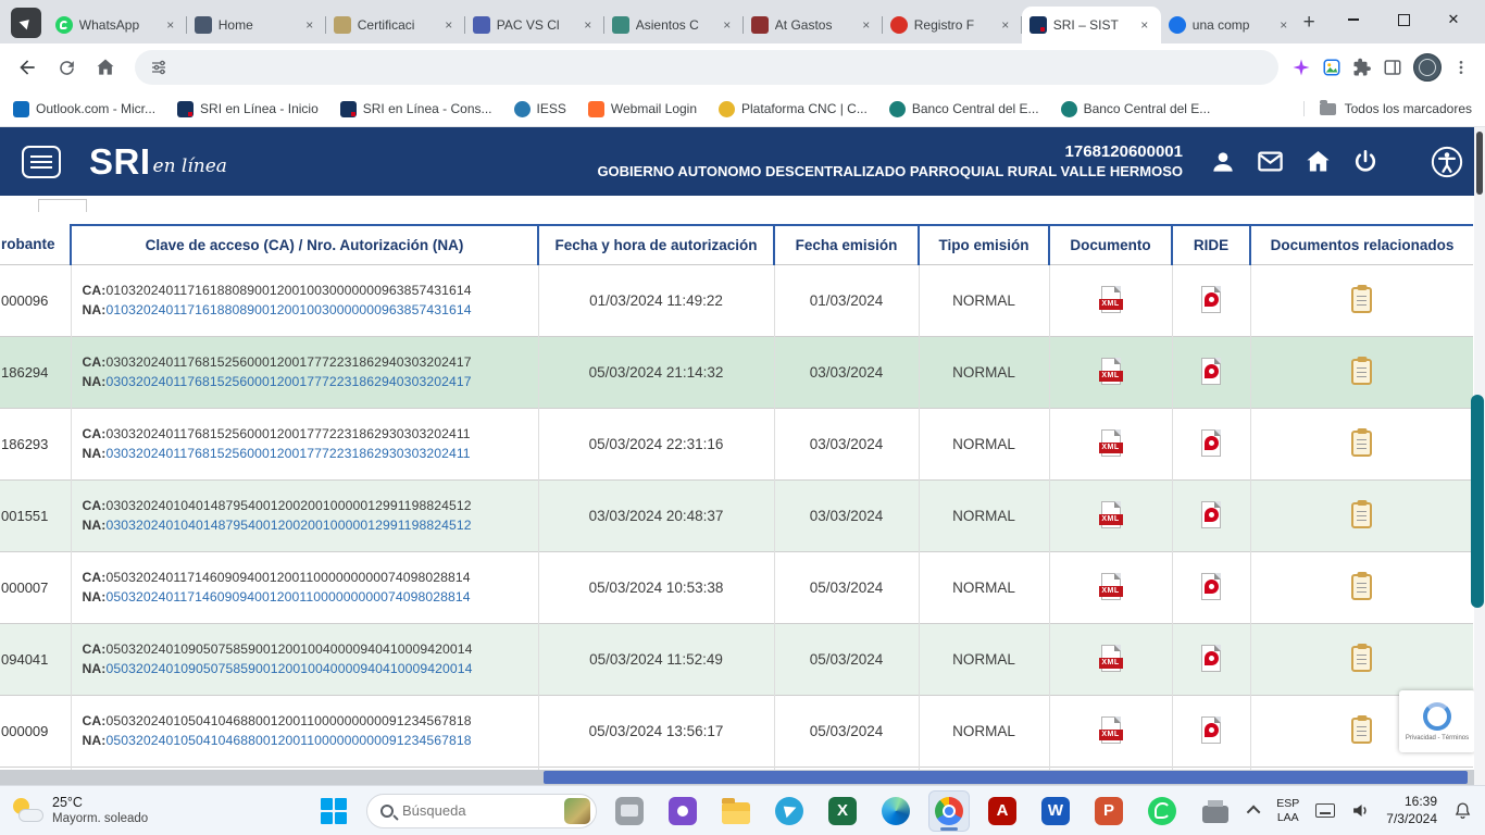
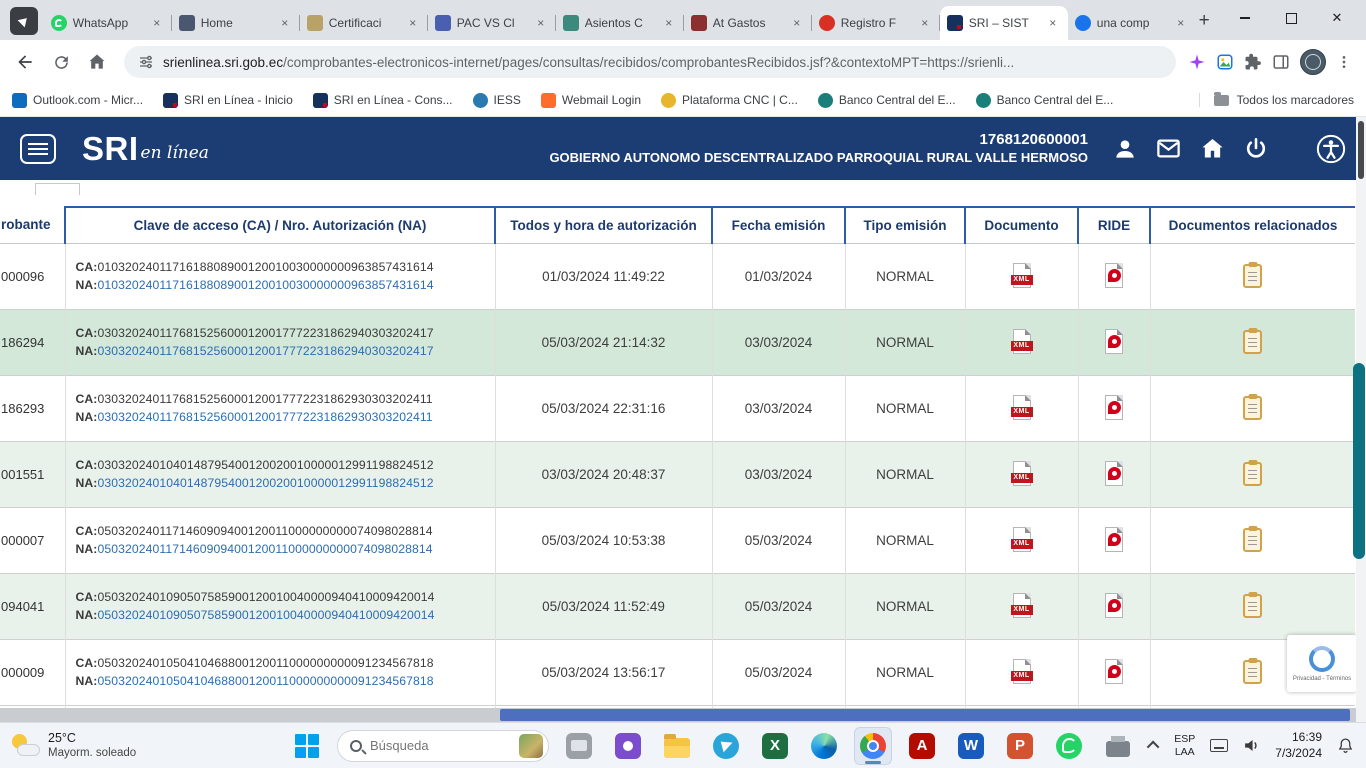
  WhatsApp
  Home
  Certificaci
  PAC VS Cl
  Asientos C
  At Gastos
  Registro F
  SRI – SIST
  una comp
+ srienlinea.sri.gob.ec/comprobantes-electronicos-internet/pages/consultas/recibidos/comprobantesRecibidos.jsf?&contextoMPT=https://srienli...
  Outlook.com - Micr...
  SRI en Línea - Inicio
  SRI en Línea - Cons...
  IESS
  Webmail Login
  Plataforma CNC | C...
  Banco Central del E...
  Banco Central del E...
  Todos los marcadores
  SRI
  en línea
  1768120600001
  GOBIERNO AUTONOMO DESCENTRALIZADO PARROQUIAL RURAL VALLE HERMOSO
- robante	Clave de acceso (CA) / Nro. Autorización (NA)	Fecha y hora de autorización	Fecha emisión	Tipo emisión	Documento	RIDE	Documentos relacionados
+ robante	Clave de acceso (CA) / Nro. Autorización (NA)	Todos y hora de autorización	Fecha emisión	Tipo emisión	Documento	RIDE	Documentos relacionados
  000096	CA:0103202401171618808900120010030000000963857431614 NA:0103202401171618808900120010030000000963857431614	01/03/2024 11:49:22	01/03/2024	NORMAL
  186294	CA:0303202401176815256000120017772231862940303202417 NA:0303202401176815256000120017772231862940303202417	05/03/2024 21:14:32	03/03/2024	NORMAL
  186293	CA:0303202401176815256000120017772231862930303202411 NA:0303202401176815256000120017772231862930303202411	05/03/2024 22:31:16	03/03/2024	NORMAL
  001551	CA:0303202401040148795400120020010000012991198824512 NA:0303202401040148795400120020010000012991198824512	03/03/2024 20:48:37	03/03/2024	NORMAL
  000007	CA:0503202401171460909400120011000000000074098028814 NA:0503202401171460909400120011000000000074098028814	05/03/2024 10:53:38	05/03/2024	NORMAL
  094041	CA:0503202401090507585900120010040000940410009420014 NA:0503202401090507585900120010040000940410009420014	05/03/2024 11:52:49	05/03/2024	NORMAL
  000009	CA:0503202401050410468800120011000000000091234567818 NA:0503202401050410468800120011000000000091234567818	05/03/2024 13:56:17	05/03/2024	NORMAL
  25°C
  Mayorm. soleado
  Búsqueda
  X
  A
  W
  P
  ESP
  LAA
  16:39
  7/3/2024
